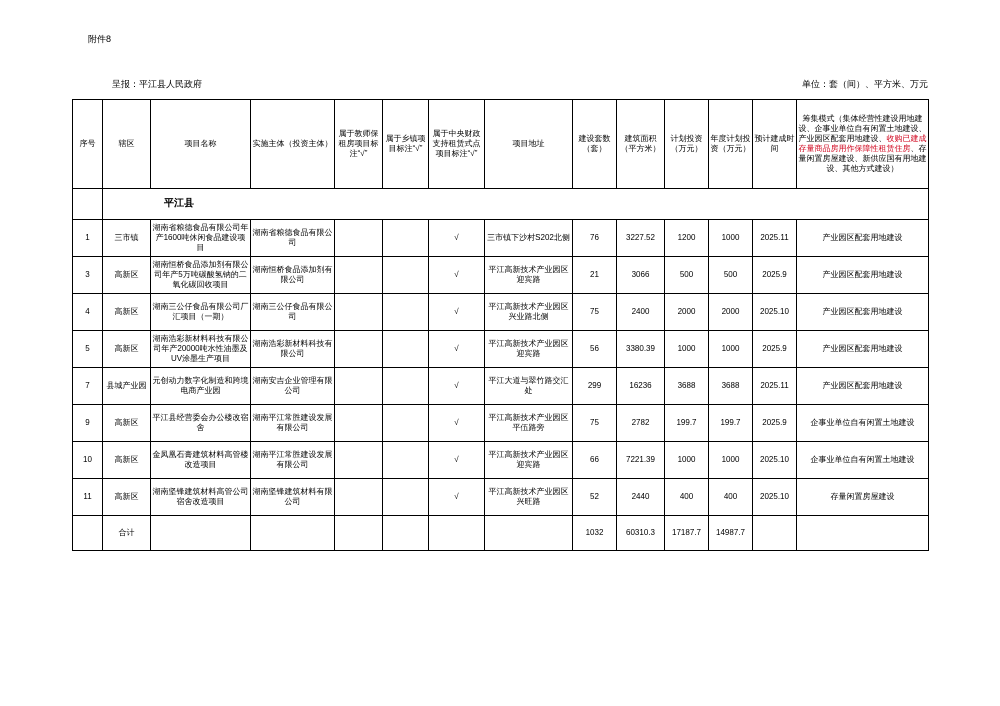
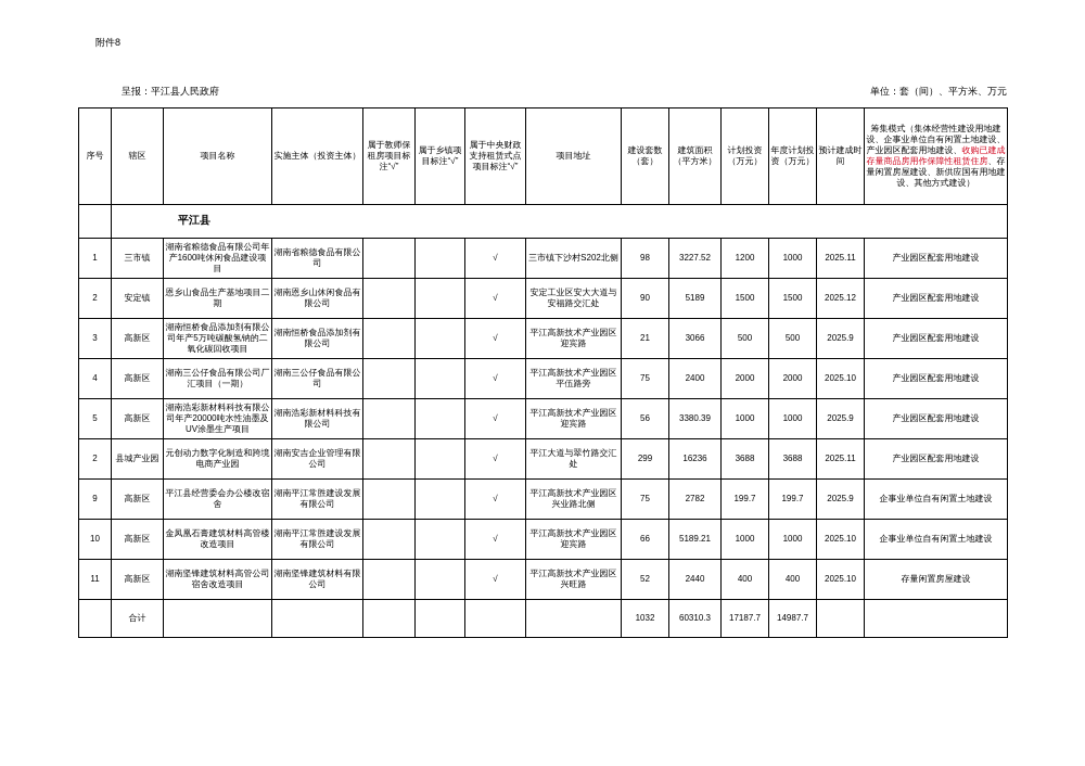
  附件8
  呈报：平江县人民政府
  单位：套（间）、平方米、万元
  序号	辖区	项目名称	实施主体（投资主体）	属于教师保租房项目标注“√”	属于乡镇项目标注“√”	属于中央财政支持租赁式点项目标注“√”	项目地址	建设套数（套）	建筑面积（平方米）	计划投资（万元）	年度计划投资（万元）	预计建成时间	筹集模式（集体经营性建设用地建设、企事业单位自有闲置土地建设、产业园区配套用地建设、收购已建成存量商品房用作保障性租赁住房、存量闲置房屋建设、新供应国有用地建设、其他方式建设）
  	平江县
- 1	三市镇	湖南省粮德食品有限公司年产1600吨休闲食品建设项目	湖南省粮德食品有限公司			√	三市镇下沙村S202北侧	76	3227.52	1200	1000	2025.11	产业园区配套用地建设
+ 1	三市镇	湖南省粮德食品有限公司年产1600吨休闲食品建设项目	湖南省粮德食品有限公司			√	三市镇下沙村S202北侧	98	3227.52	1200	1000	2025.11	产业园区配套用地建设
+ 2	安定镇	恩乡山食品生产基地项目二期	湖南恩乡山休闲食品有限公司			√	安定工业区安大大道与安福路交汇处	90	5189	1500	1500	2025.12	产业园区配套用地建设
  3	高新区	湖南恒桥食品添加剂有限公司年产5万吨碳酸氢钠的二氧化碳回收项目	湖南恒桥食品添加剂有限公司			√	平江高新技术产业园区迎宾路	21	3066	500	500	2025.9	产业园区配套用地建设
- 4	高新区	湖南三公仔食品有限公司厂汇项目（一期）	湖南三公仔食品有限公司			√	平江高新技术产业园区兴业路北侧	75	2400	2000	2000	2025.10	产业园区配套用地建设
+ 4	高新区	湖南三公仔食品有限公司厂汇项目（一期）	湖南三公仔食品有限公司			√	平江高新技术产业园区平伍路旁	75	2400	2000	2000	2025.10	产业园区配套用地建设
  5	高新区	湖南浩彩新材料科技有限公司年产20000吨水性油墨及UV涂墨生产项目	湖南浩彩新材料科技有限公司			√	平江高新技术产业园区迎宾路	56	3380.39	1000	1000	2025.9	产业园区配套用地建设
- 7	县城产业园	元创动力数字化制造和跨境电商产业园	湖南安吉企业管理有限公司			√	平江大道与翠竹路交汇处	299	16236	3688	3688	2025.11	产业园区配套用地建设
+ 2	县城产业园	元创动力数字化制造和跨境电商产业园	湖南安吉企业管理有限公司			√	平江大道与翠竹路交汇处	299	16236	3688	3688	2025.11	产业园区配套用地建设
- 9	高新区	平江县经营委会办公楼改宿舍	湖南平江常胜建设发展有限公司			√	平江高新技术产业园区平伍路旁	75	2782	199.7	199.7	2025.9	企事业单位自有闲置土地建设
+ 9	高新区	平江县经营委会办公楼改宿舍	湖南平江常胜建设发展有限公司			√	平江高新技术产业园区兴业路北侧	75	2782	199.7	199.7	2025.9	企事业单位自有闲置土地建设
- 10	高新区	金凤凰石膏建筑材料高管楼改造项目	湖南平江常胜建设发展有限公司			√	平江高新技术产业园区迎宾路	66	7221.39	1000	1000	2025.10	企事业单位自有闲置土地建设
+ 10	高新区	金凤凰石膏建筑材料高管楼改造项目	湖南平江常胜建设发展有限公司			√	平江高新技术产业园区迎宾路	66	5189.21	1000	1000	2025.10	企事业单位自有闲置土地建设
  11	高新区	湖南坚锋建筑材料高管公司宿舍改造项目	湖南坚锋建筑材料有限公司			√	平江高新技术产业园区兴旺路	52	2440	400	400	2025.10	存量闲置房屋建设
  	合计							1032	60310.3	17187.7	14987.7
